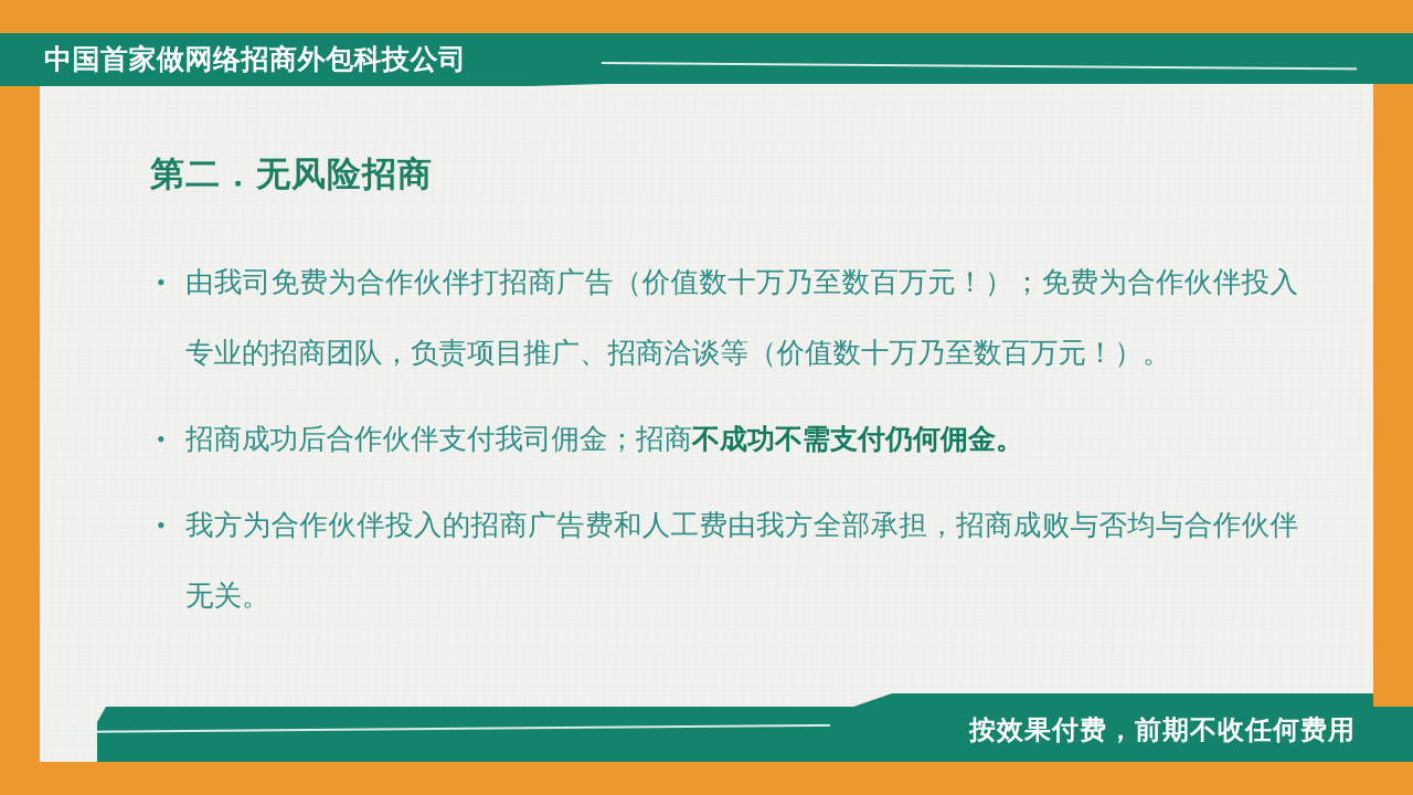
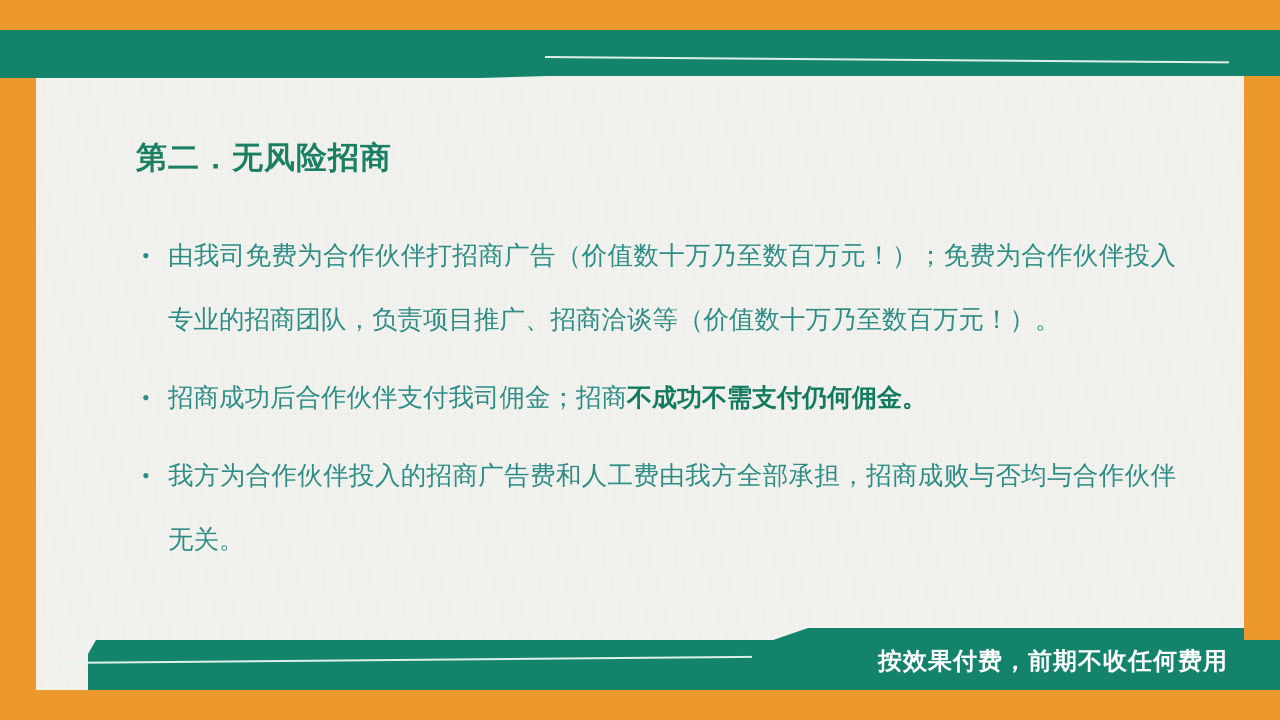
- 中国首家做网络招商外包科技公司
  第二．无风险招商
  •
  由我司免费为合作伙伴打招商广告（价值数十万乃至数百万元！）；免费为合作伙伴投入专业的招商团队，负责项目推广、招商洽谈等（价值数十万乃至数百万元！）。
  •
  招商成功后合作伙伴支付我司佣金；招商不成功不需支付仍何佣金。
  •
  我方为合作伙伴投入的招商广告费和人工费由我方全部承担，招商成败与否均与合作伙伴无关。
  按效果付费，前期不收任何费用
